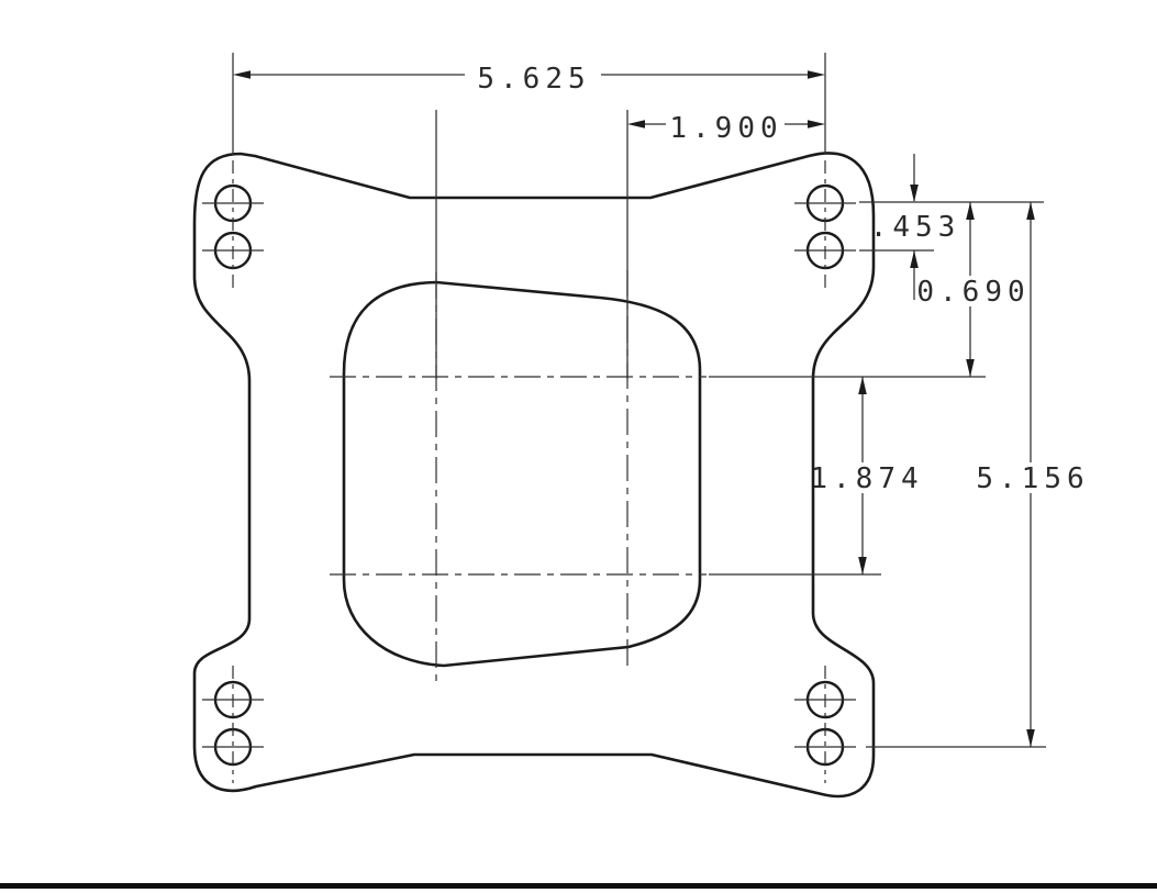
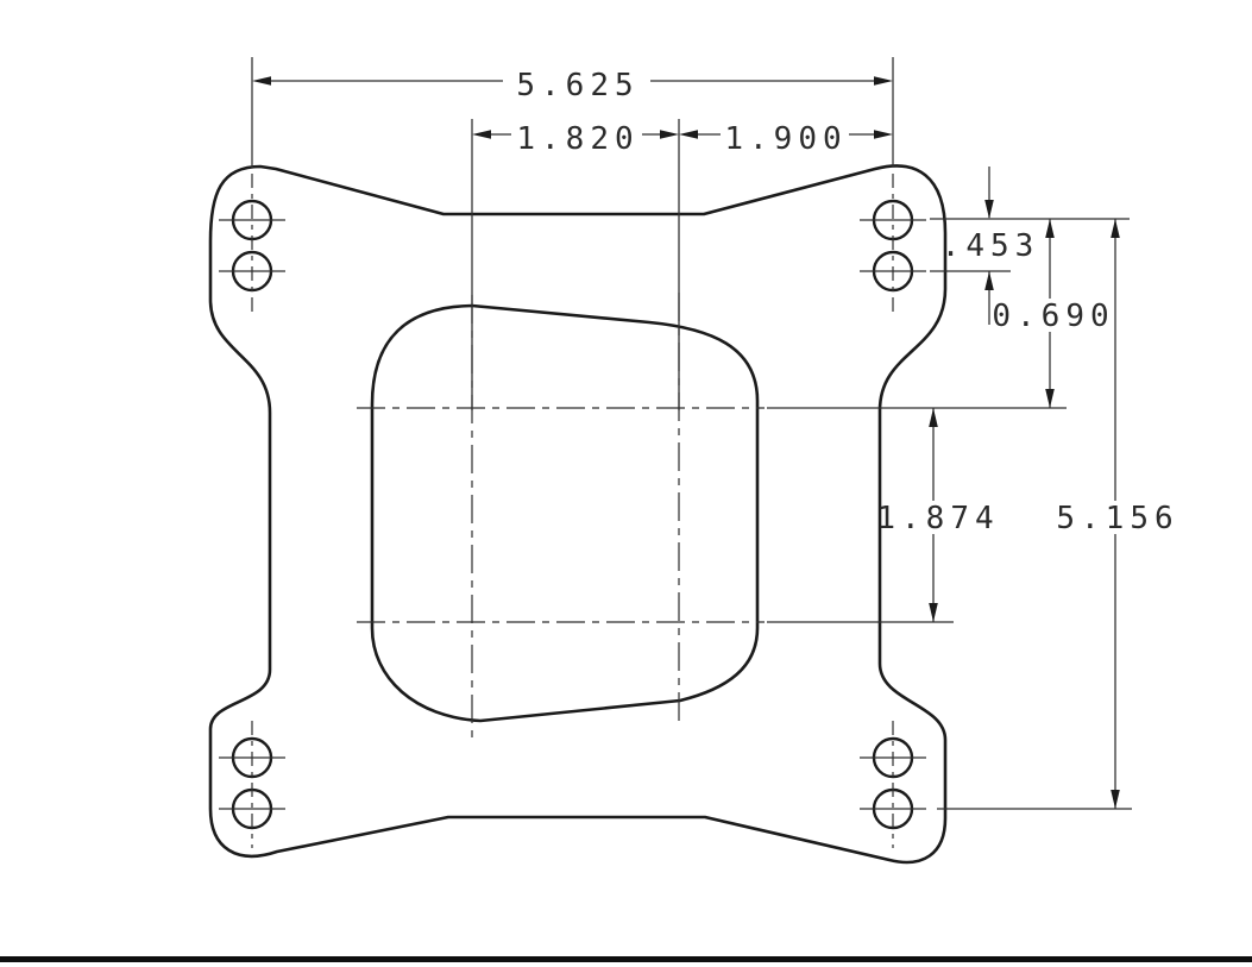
  5.625
+ 1.820
  1.900
  .453
  0.690
  1.874
  5.156
